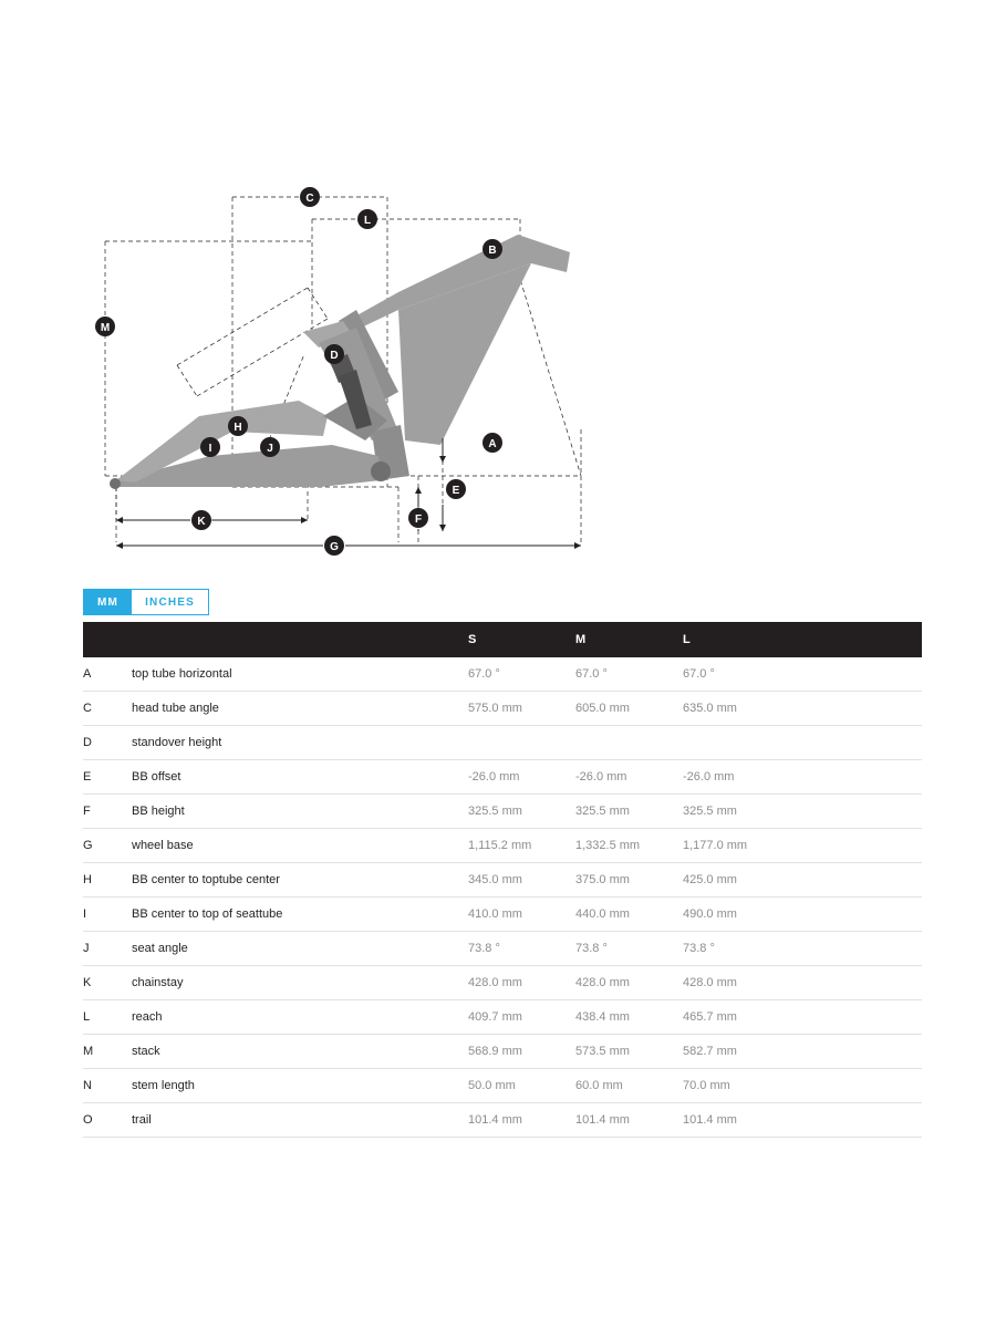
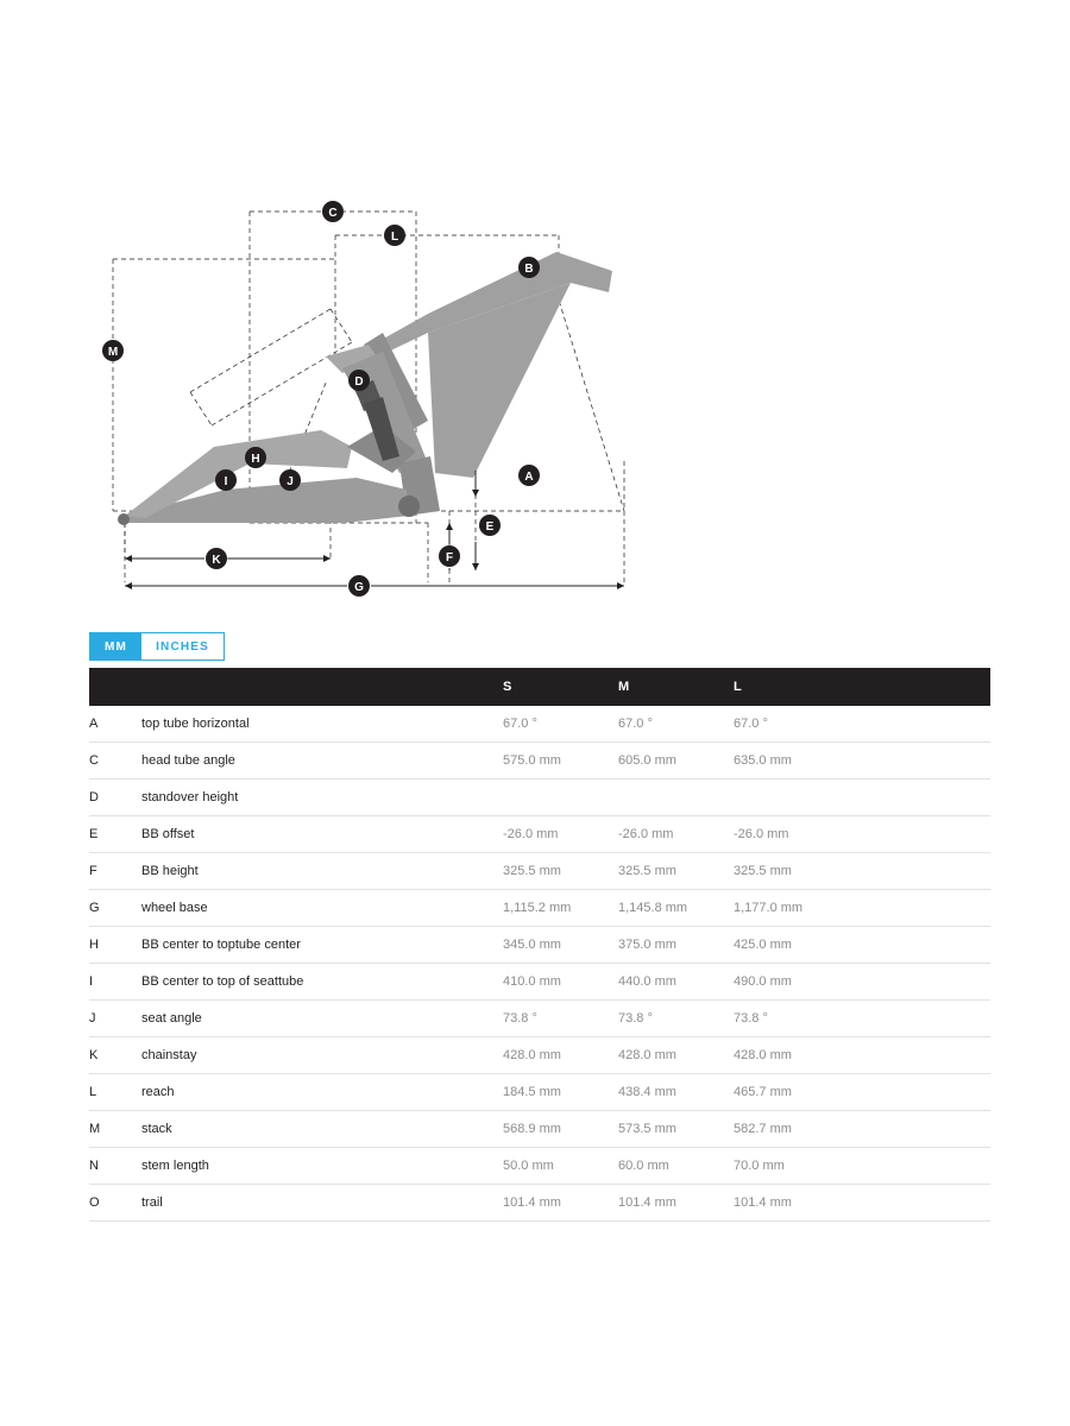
  C
  L
  B
  M
  D
  A
  I
  H
  J
  E
  K
  F
  G
  MM
  INCHES
  		S	M	L
  A	top tube horizontal	67.0 °	67.0 °	67.0 °
  C	head tube angle	575.0 mm	605.0 mm	635.0 mm
  D	standover height
  E	BB offset	-26.0 mm	-26.0 mm	-26.0 mm
  F	BB height	325.5 mm	325.5 mm	325.5 mm
- G	wheel base	1,115.2 mm	1,332.5 mm	1,177.0 mm
+ G	wheel base	1,115.2 mm	1,145.8 mm	1,177.0 mm
  H	BB center to toptube center	345.0 mm	375.0 mm	425.0 mm
  I	BB center to top of seattube	410.0 mm	440.0 mm	490.0 mm
  J	seat angle	73.8 °	73.8 °	73.8 °
  K	chainstay	428.0 mm	428.0 mm	428.0 mm
- L	reach	409.7 mm	438.4 mm	465.7 mm
+ L	reach	184.5 mm	438.4 mm	465.7 mm
  M	stack	568.9 mm	573.5 mm	582.7 mm
  N	stem length	50.0 mm	60.0 mm	70.0 mm
  O	trail	101.4 mm	101.4 mm	101.4 mm
